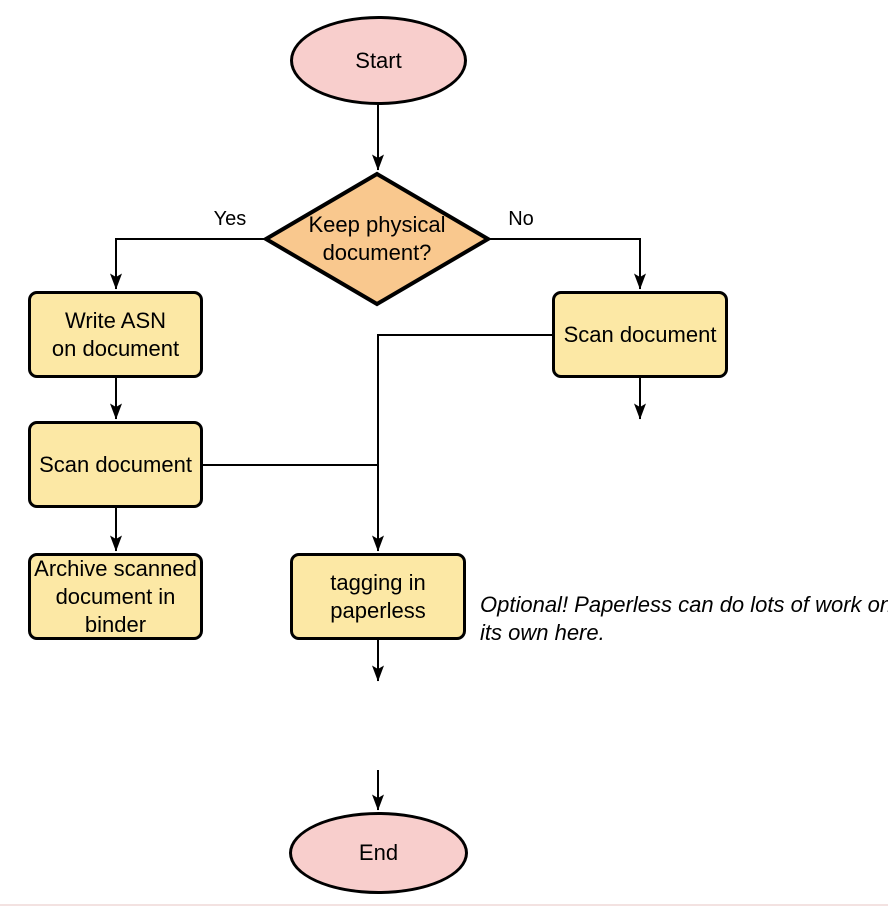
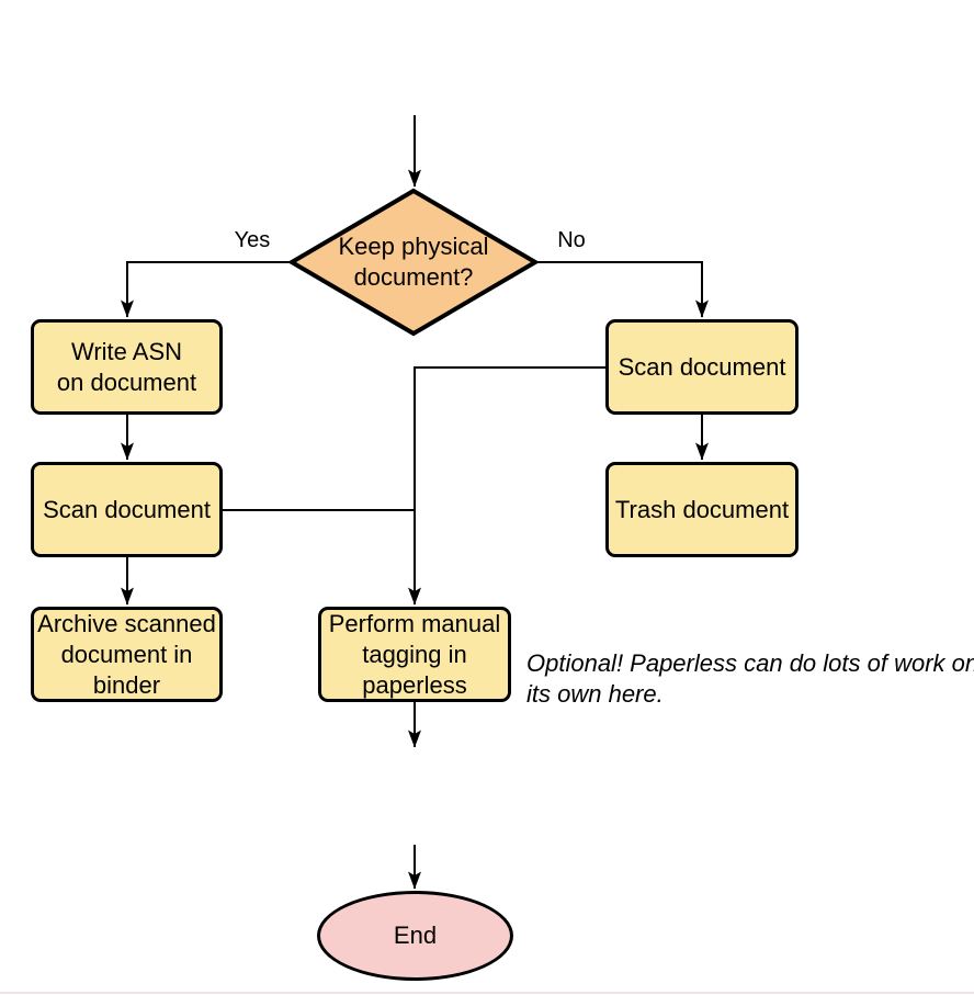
- Start
  Keep physical
  document?
  Yes
  No
  Write ASN
  on document
  Scan document
  Archive scanned
  document in
  binder
  Scan document
+ Trash document
+ Perform manual
  tagging in
  paperless
  End
  Optional! Paperless can do lots of work on
  its own here.
